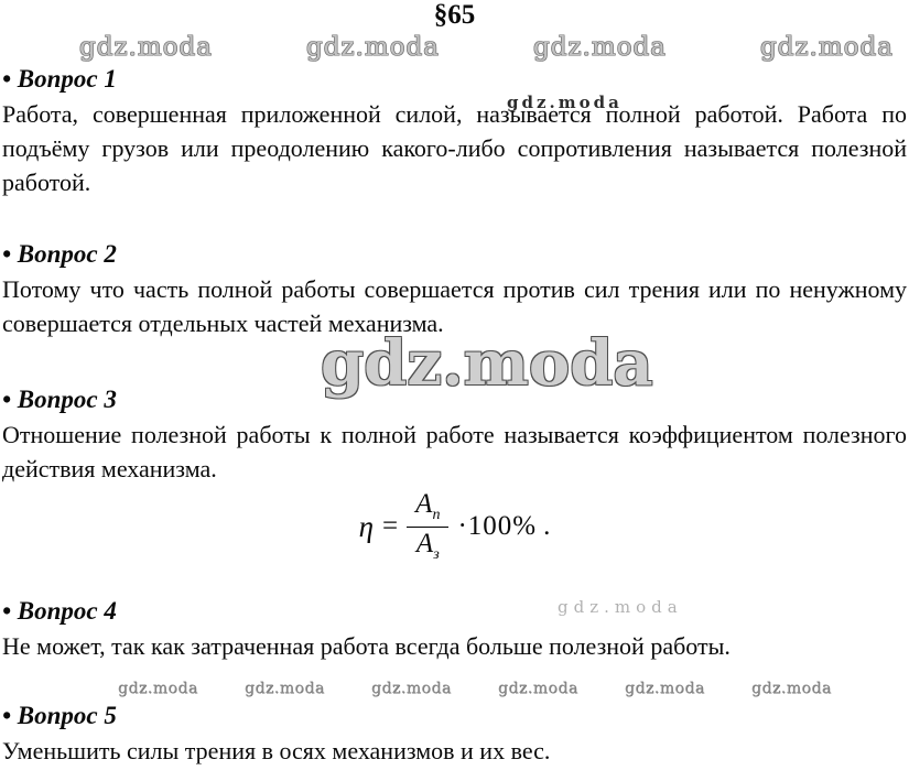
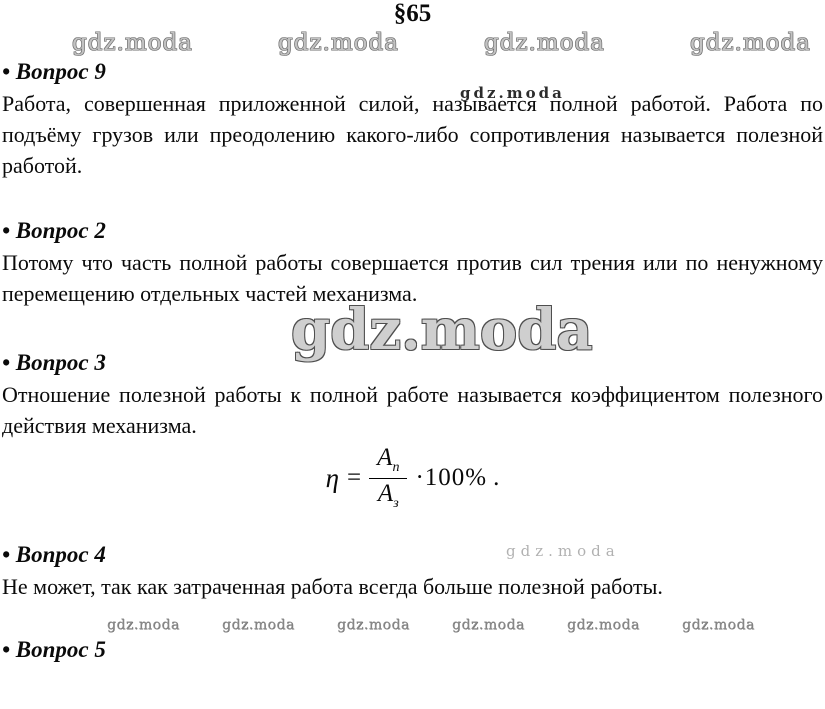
  gdz.moda
  gdz.moda
  gdz.moda
  gdz.moda
  gdz.moda
  gdz.moda
  gdz.moda
  gdz.moda
  gdz.moda
  gdz.moda
  gdz.moda
  gdz.moda
  gdz.moda
  §65
- • Вопрос 1
+ • Вопрос 9
  Работа, совершенная приложенной силой, называется полной работой. Работа по подъёму грузов или преодолению какого-либо сопротивления называется полезной работой.
  • Вопрос 2
- Потому что часть полной работы совершается против сил трения или по ненужному совершается отдельных частей механизма.
+ Потому что часть полной работы совершается против сил трения или по ненужному перемещению отдельных частей механизма.
  • Вопрос 3
  Отношение полезной работы к полной работе называется коэффициентом полезного действия механизма.
  η
  =
  Aп
  Aз
  ·100%
  .
  • Вопрос 4
  Не может, так как затраченная работа всегда больше полезной работы.
  • Вопрос 5
- Уменьшить силы трения в осях механизмов и их вес.
